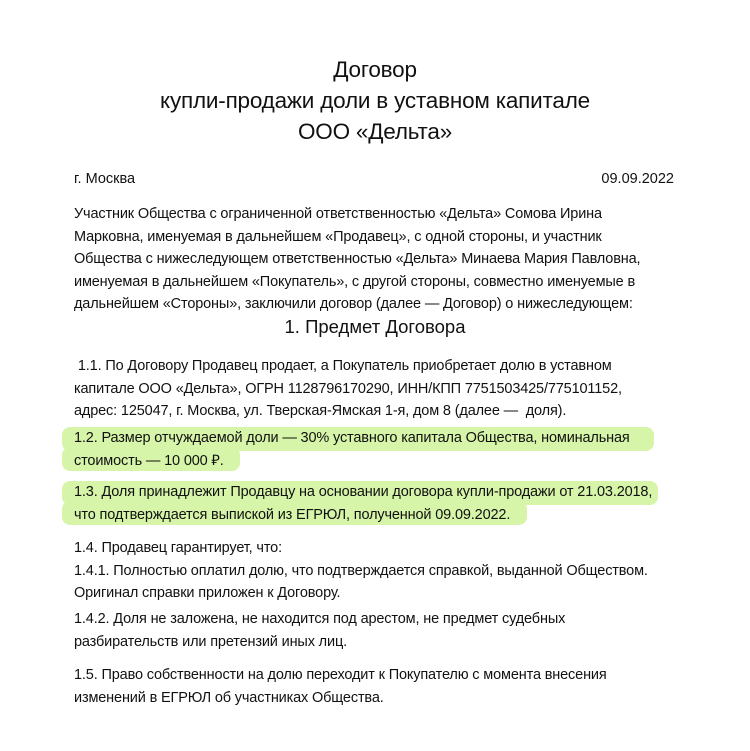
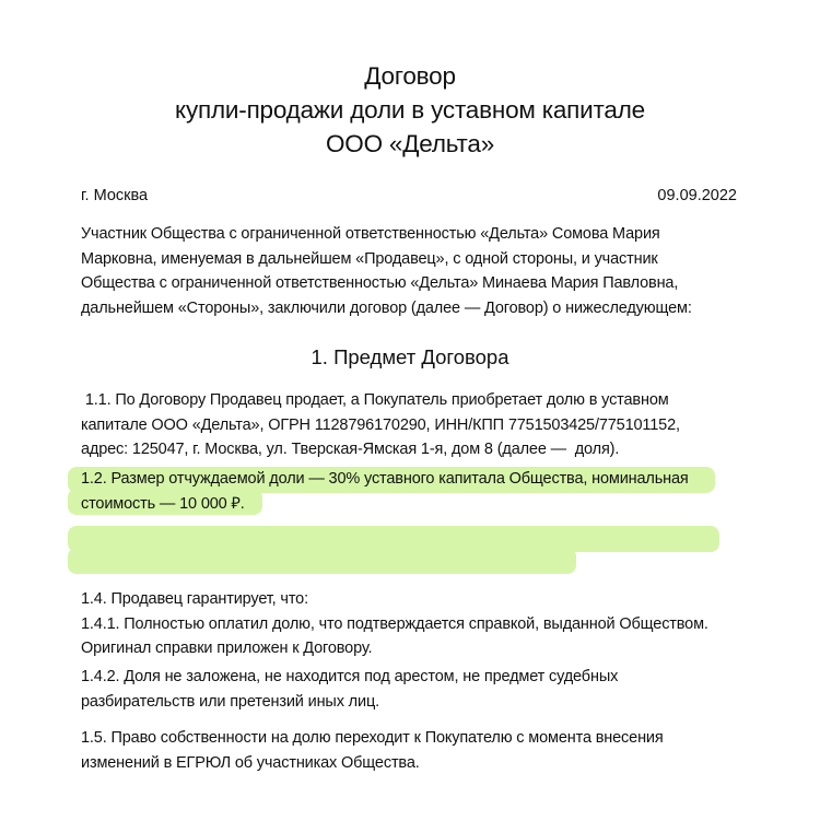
  Договор
  купли-продажи доли в уставном капитале
  ООО «Дельта»
  г. Москва
  09.09.2022
- Участник Общества с ограниченной ответственностью «Дельта» Сомова Ирина
+ Участник Общества с ограниченной ответственностью «Дельта» Сомова Мария
  Марковна, именуемая в дальнейшем «Продавец», с одной стороны, и участник
- Общества с нижеследующем ответственностью «Дельта» Минаева Мария Павловна,
+ Общества с ограниченной ответственностью «Дельта» Минаева Мария Павловна,
- именуемая в дальнейшем «Покупатель», с другой стороны, совместно именуемые в
  дальнейшем «Стороны», заключили договор (далее — Договор) о нижеследующем:
  1. Предмет Договора
  1.1. По Договору Продавец продает, а Покупатель приобретает долю в уставном
  капитале ООО «Дельта», ОГРН 1128796170290, ИНН/КПП 7751503425/775101152,
  адрес: 125047, г. Москва, ул. Тверская-Ямская 1-я, дом 8 (далее — доля).
  1.2. Размер отчуждаемой доли — 30% уставного капитала Общества, номинальная
  стоимость — 10 000 ₽.
- 1.3. Доля принадлежит Продавцу на основании договора купли-продажи от 21.03.2018,
- что подтверждается выпиской из ЕГРЮЛ, полученной 09.09.2022.
  1.4. Продавец гарантирует, что:
  1.4.1. Полностью оплатил долю, что подтверждается справкой, выданной Обществом.
  Оригинал справки приложен к Договору.
  1.4.2. Доля не заложена, не находится под арестом, не предмет судебных
  разбирательств или претензий иных лиц.
  1.5. Право собственности на долю переходит к Покупателю с момента внесения
  изменений в ЕГРЮЛ об участниках Общества.
